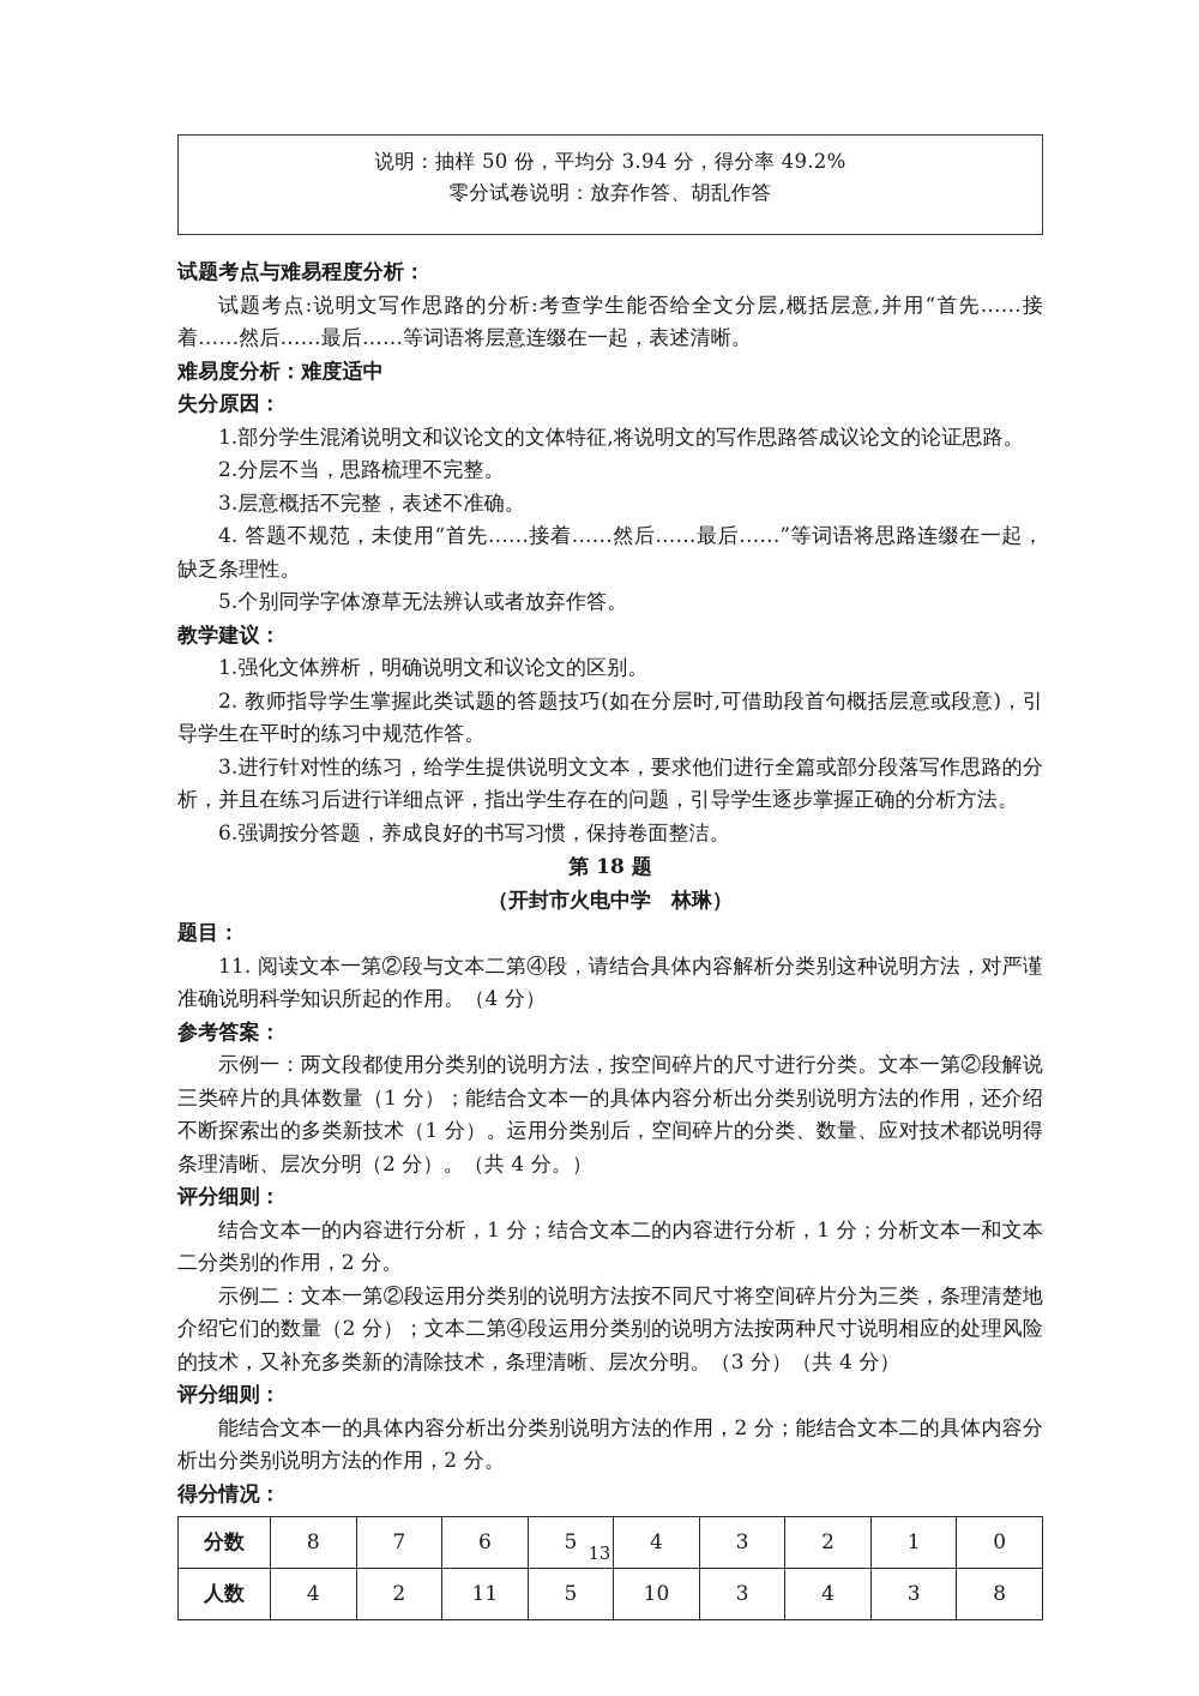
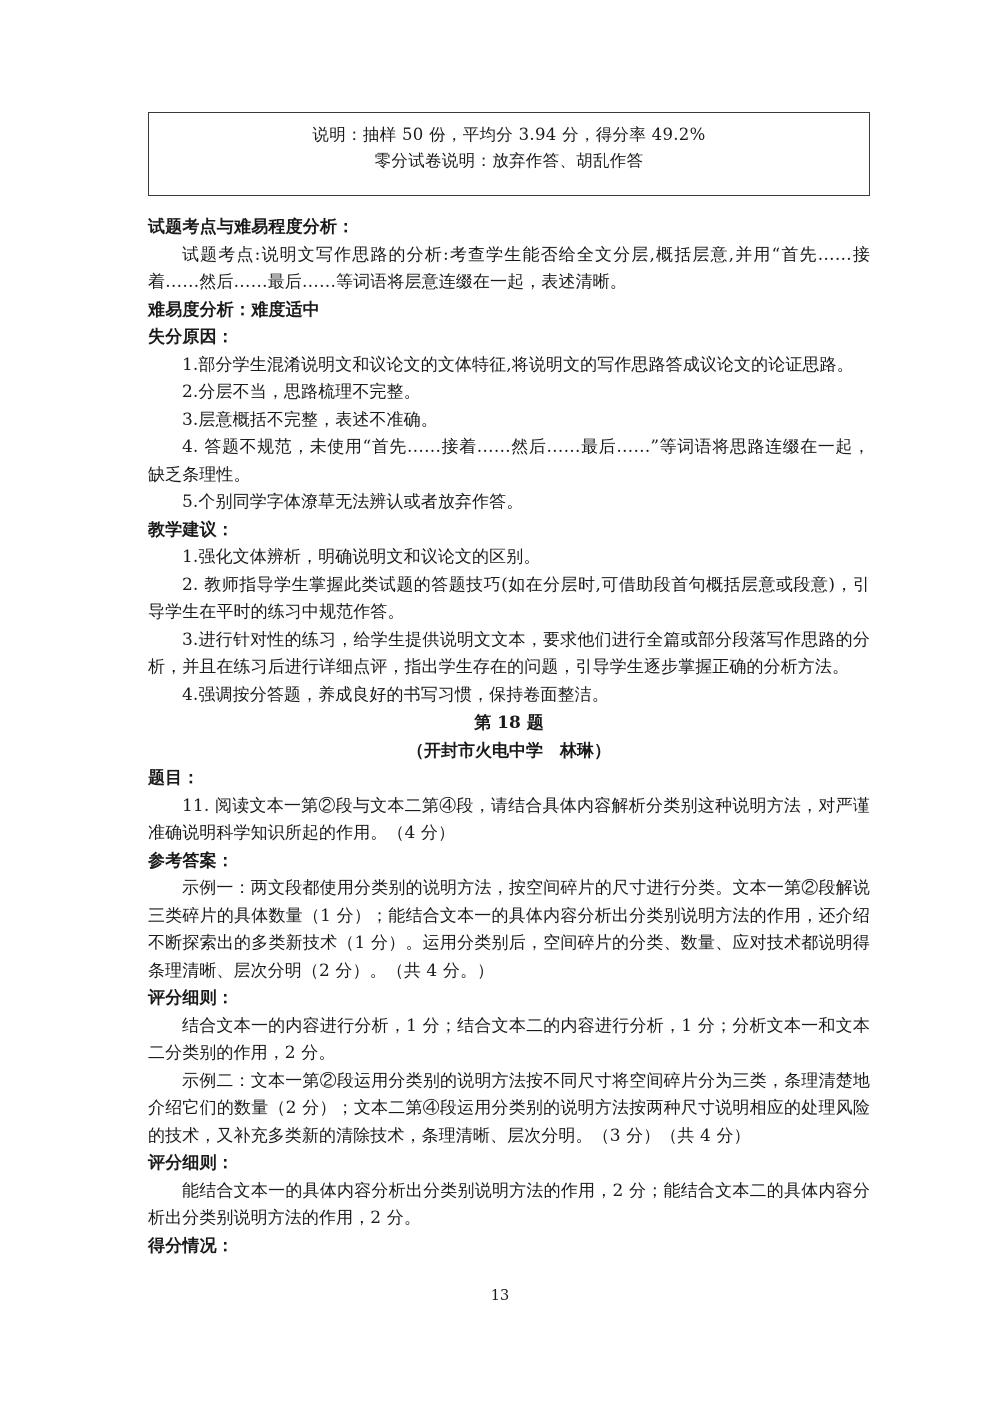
  说明：抽样 50 份，平均分 3.94 分，得分率 49.2%
  零分试卷说明：放弃作答、胡乱作答
  试题考点与难易程度分析：
  试题考点:说明文写作思路的分析:考查学生能否给全文分层,概括层意,并用“首先……接着……然后……最后……等词语将层意连缀在一起，表述清晰。
  难易度分析：难度适中
  失分原因：
  1.部分学生混淆说明文和议论文的文体特征,将说明文的写作思路答成议论文的论证思路。
  2.分层不当，思路梳理不完整。
  3.层意概括不完整，表述不准确。
  4. 答题不规范，未使用“首先……接着……然后……最后……”等词语将思路连缀在一起，缺乏条理性。
  5.个别同学字体潦草无法辨认或者放弃作答。
  教学建议：
  1.强化文体辨析，明确说明文和议论文的区别。
  2. 教师指导学生掌握此类试题的答题技巧(如在分层时,可借助段首句概括层意或段意)，引导学生在平时的练习中规范作答。
  3.进行针对性的练习，给学生提供说明文文本，要求他们进行全篇或部分段落写作思路的分析，并且在练习后进行详细点评，指出学生存在的问题，引导学生逐步掌握正确的分析方法。
- 6.强调按分答题，养成良好的书写习惯，保持卷面整洁。
+ 4.强调按分答题，养成良好的书写习惯，保持卷面整洁。
  第 18 题
  （开封市火电中学 林琳）
  题目：
  11. 阅读文本一第②段与文本二第④段，请结合具体内容解析分类别这种说明方法，对严谨准确说明科学知识所起的作用。（4 分）
  参考答案：
  示例一：两文段都使用分类别的说明方法，按空间碎片的尺寸进行分类。文本一第②段解说三类碎片的具体数量（1 分）；能结合文本一的具体内容分析出分类别说明方法的作用，还介绍不断探索出的多类新技术（1 分）。运用分类别后，空间碎片的分类、数量、应对技术都说明得条理清晰、层次分明（2 分）。（共 4 分。）
  评分细则：
  结合文本一的内容进行分析，1 分；结合文本二的内容进行分析，1 分；分析文本一和文本二分类别的作用，2 分。
  示例二：文本一第②段运用分类别的说明方法按不同尺寸将空间碎片分为三类，条理清楚地介绍它们的数量（2 分）；文本二第④段运用分类别的说明方法按两种尺寸说明相应的处理风险的技术，又补充多类新的清除技术，条理清晰、层次分明。（3 分）（共 4 分）
  评分细则：
  能结合文本一的具体内容分析出分类别说明方法的作用，2 分；能结合文本二的具体内容分析出分类别说明方法的作用，2 分。
  得分情况：
- 分数	8	7	6	5	4	3	2	1	0
- 人数	4	2	11	5	10	3	4	3	8
  13
